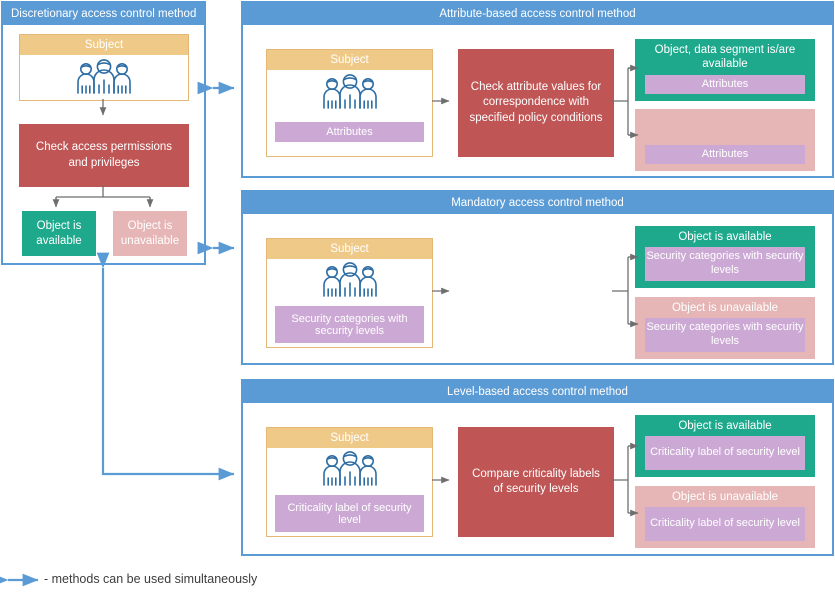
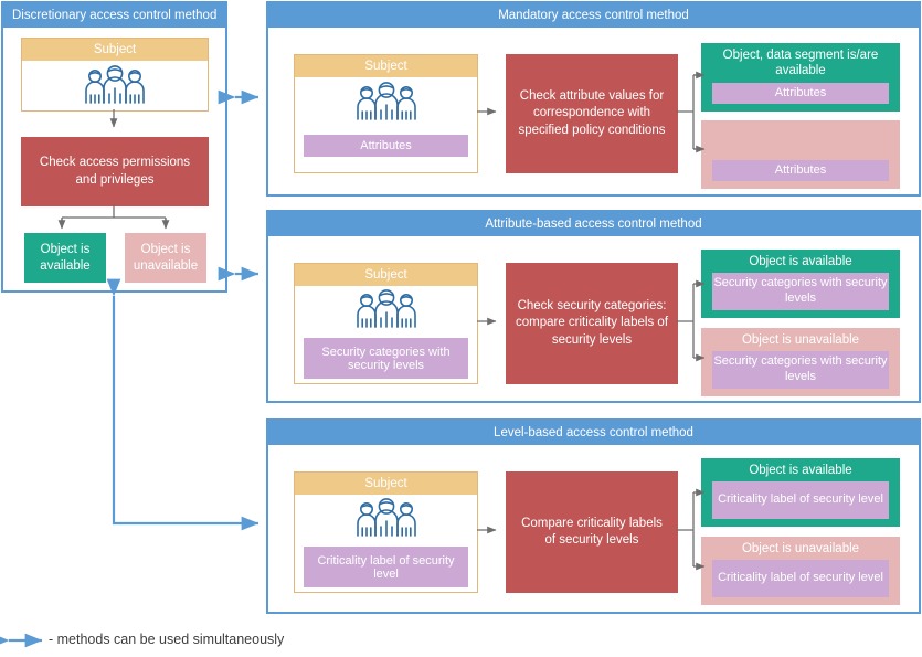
  Discretionary access control method
  Subject
  Check access permissions and privileges
  Object is available
  Object is unavailable
- Attribute-based access control method
+ Mandatory access control method
  Subject
  Attributes
  Check attribute values for correspondence with specified policy conditions
  Object, data segment is/are available
  Attributes
  Attributes
- Mandatory access control method
+ Attribute-based access control method
  Subject
  Security categories with security levels
+ Check security categories: compare criticality labels of security levels
  Object is available
  Security categories with security levels
  Object is unavailable
  Security categories with security levels
  Level-based access control method
  Subject
  Criticality label of security level
  Compare criticality labels of security levels
  Object is available
  Criticality label of security level
  Object is unavailable
  Criticality label of security level
  - methods can be used simultaneously
